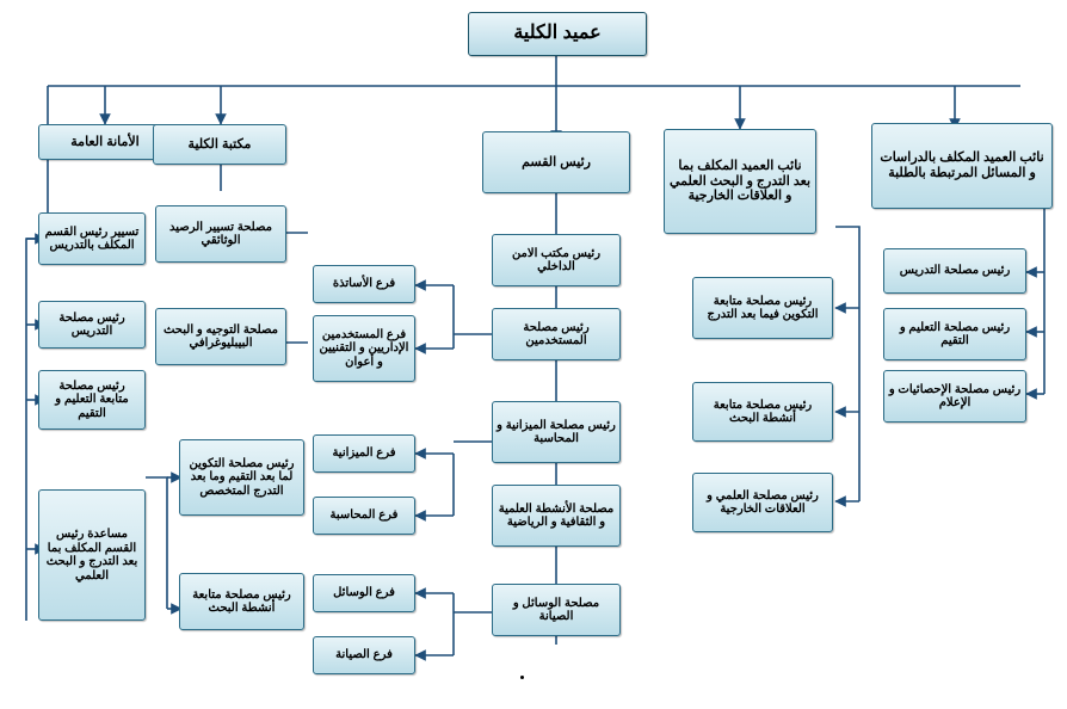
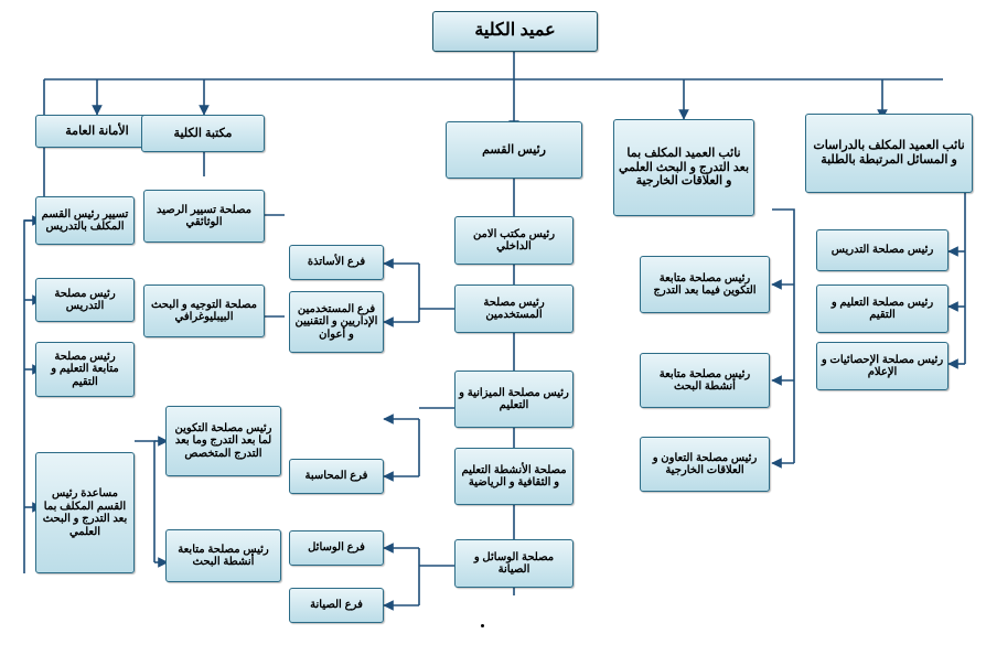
  عميد الكلية
  الأمانة العامة
  مكتبة الكلية
  رئيس القسم
  نائب العميد المكلف بما بعد التدرج و البحث العلمي و العلاقات الخارجية
  نائب العميد المكلف بالدراسات و المسائل المرتبطة بالطلبة
  تسيير رئيس القسم المكلف بالتدريس
  رئيس مصلحة التدريس
  رئيس مصلحة متابعة التعليم و التقيم
  مساعدة رئيس القسم المكلف بما بعد التدرج و البحث العلمي
  مصلحة تسيير الرصيد الوثائقي
  مصلحة التوجيه و البحث البيبليوغرافي
- رئيس مصلحة التكوين لما بعد التقيم وما بعد التدرج المتخصص
+ رئيس مصلحة التكوين لما بعد التدرج وما بعد التدرج المتخصص
  رئيس مصلحة متابعة أنشطة البحث
  فرع الأساتذة
  فرع المستخدمين الإداريين و التقنيين و أعوان
- فرع الميزانية
  فرع المحاسبة
  فرع الوسائل
  فرع الصيانة
  رئيس مكتب الامن الداخلي
  رئيس مصلحة المستخدمين
- رئيس مصلحة الميزانية و المحاسبة
+ رئيس مصلحة الميزانية و التعليم
- مصلحة الأنشطة العلمية و الثقافية و الرياضية
+ مصلحة الأنشطة التعليم و الثقافية و الرياضية
  مصلحة الوسائل و الصيانة
  رئيس مصلحة متابعة التكوين فيما بعد التدرج
  رئيس مصلحة متابعة أنشطة البحث
- رئيس مصلحة العلمي و العلاقات الخارجية
+ رئيس مصلحة التعاون و العلاقات الخارجية
  رئيس مصلحة التدريس
  رئيس مصلحة التعليم و التقيم
  رئيس مصلحة الإحصائيات و الإعلام
